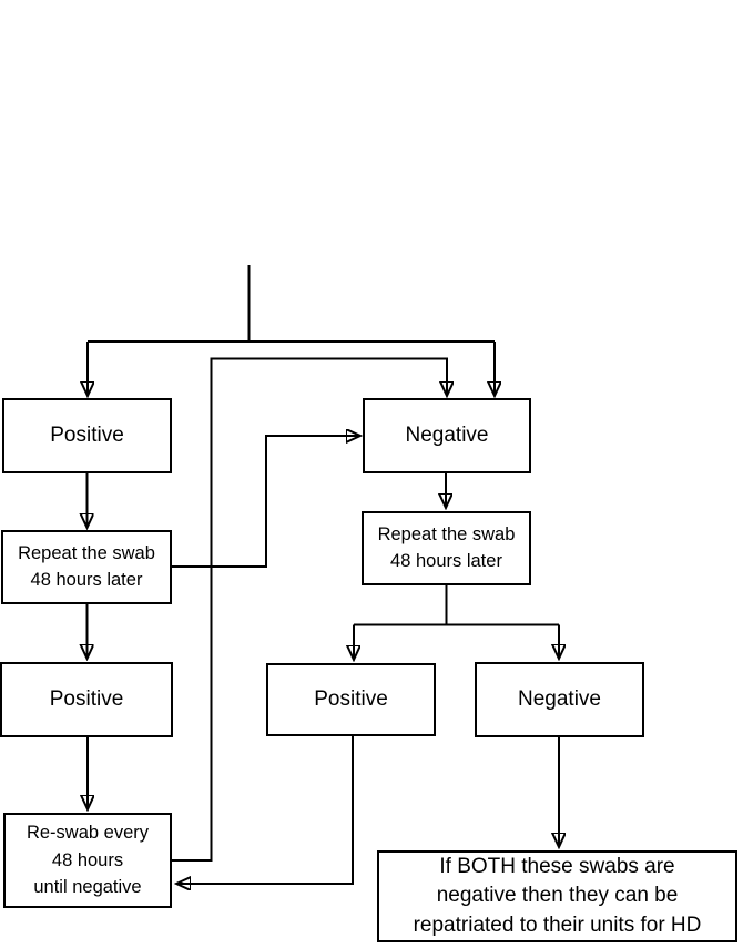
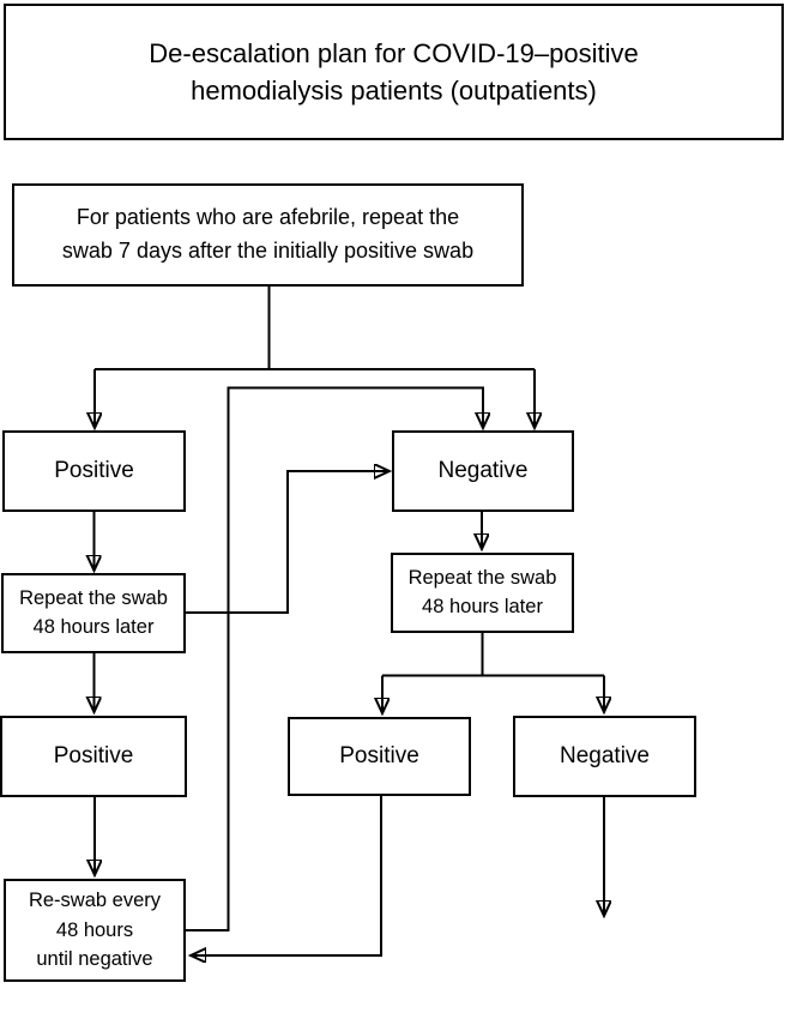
+ De-escalation plan for COVID-19–positive
+ hemodialysis patients (outpatients)
+ For patients who are afebrile, repeat the
+ swab 7 days after the initially positive swab
  Positive
  Negative
  Repeat the swab
  48 hours later
  Repeat the swab
  48 hours later
  Positive
  Positive
  Negative
  Re-swab every
  48 hours
  until negative
- If BOTH these swabs are
- negative then they can be
- repatriated to their units for HD
